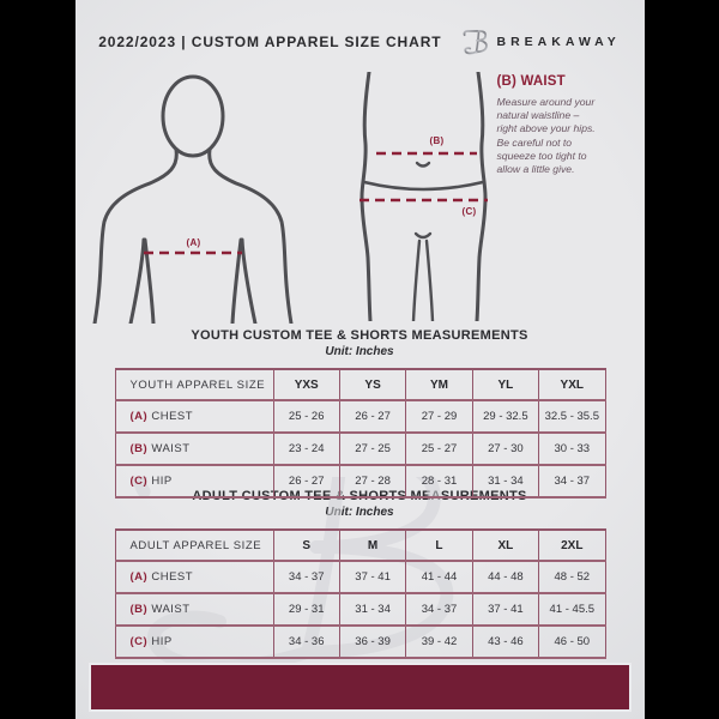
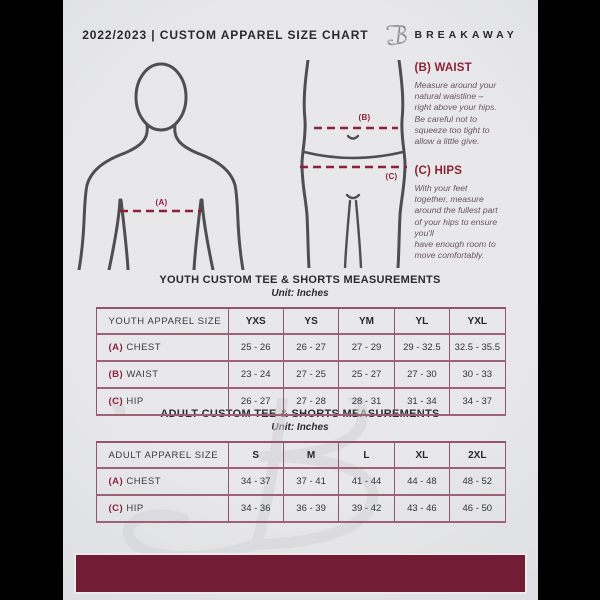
  2022/2023 | CUSTOM APPAREL SIZE CHART
  BREAKAWAY
  (A)
  (B)
  (C)
  (B) WAIST
  Measure around your
  natural waistline –
  right above your hips.
  Be careful not to
  squeeze too tight to
  allow a little give.
+ (C) HIPS
+ With your feet
+ together, measure
+ around the fullest part
+ of your hips to ensure
+ you'll
+ have enough room to
+ move comfortably.
  YOUTH CUSTOM TEE & SHORTS MEASUREMENTS
  Unit: Inches
  YOUTH APPAREL SIZE	YXS	YS	YM	YL	YXL
  (A) CHEST	25 - 26	26 - 27	27 - 29	29 - 32.5	32.5 - 35.5
  (B) WAIST	23 - 24	27 - 25	25 - 27	27 - 30	30 - 33
  (C) HIP	26 - 27	27 - 28	28 - 31	31 - 34	34 - 37
  ADULT CUSTOM TEE & SHORTS MEASUREMENTS
  Unit: Inches
  ADULT APPAREL SIZE	S	M	L	XL	2XL
  (A) CHEST	34 - 37	37 - 41	41 - 44	44 - 48	48 - 52
- (B) WAIST	29 - 31	31 - 34	34 - 37	37 - 41	41 - 45.5
  (C) HIP	34 - 36	36 - 39	39 - 42	43 - 46	46 - 50
